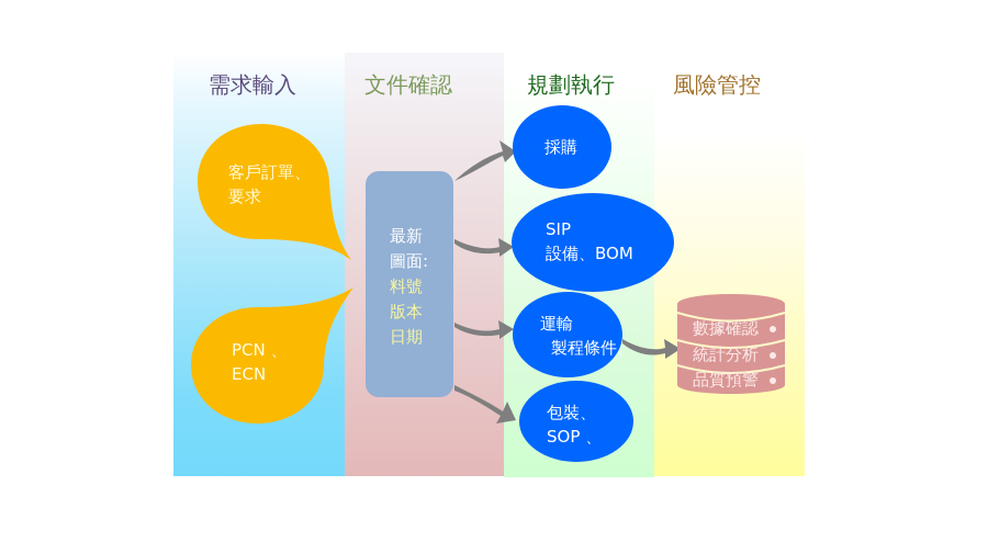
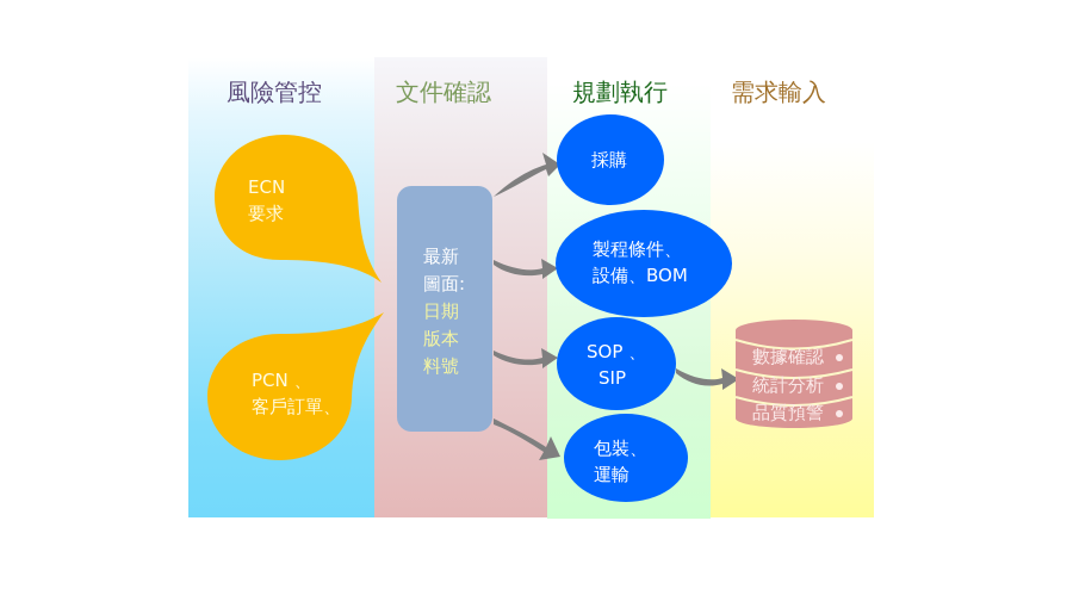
- 需求輸入
+ 風險管控
  文件確認
  規劃執行
- 風險管控
+ 需求輸入
- 客戶訂單、
+ ECN
  要求
  PCN 、
- ECN
+ 客戶訂單、
  最新
  圖面:
- 料號
+ 日期
  版本
- 日期
+ 料號
  採購
- SIP
+ 製程條件、
  設備、BOM
- 運輸
+ SOP 、
- 製程條件、
+ SIP
  包裝、
- SOP 、
+ 運輸
  數據確認
  統計分析
  品質預警
